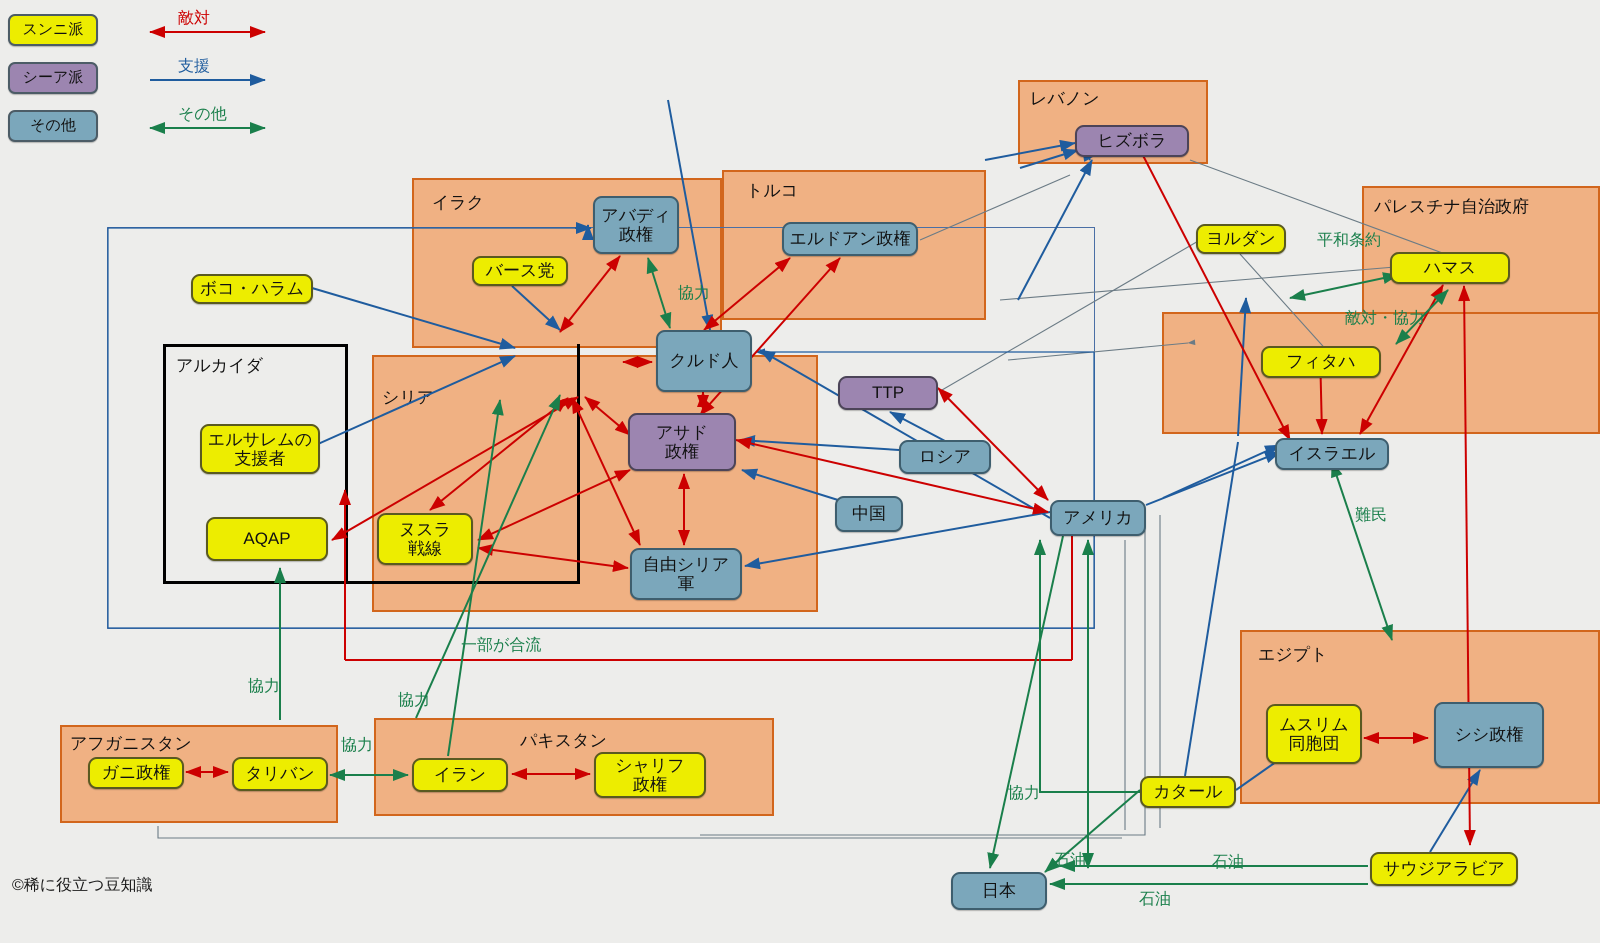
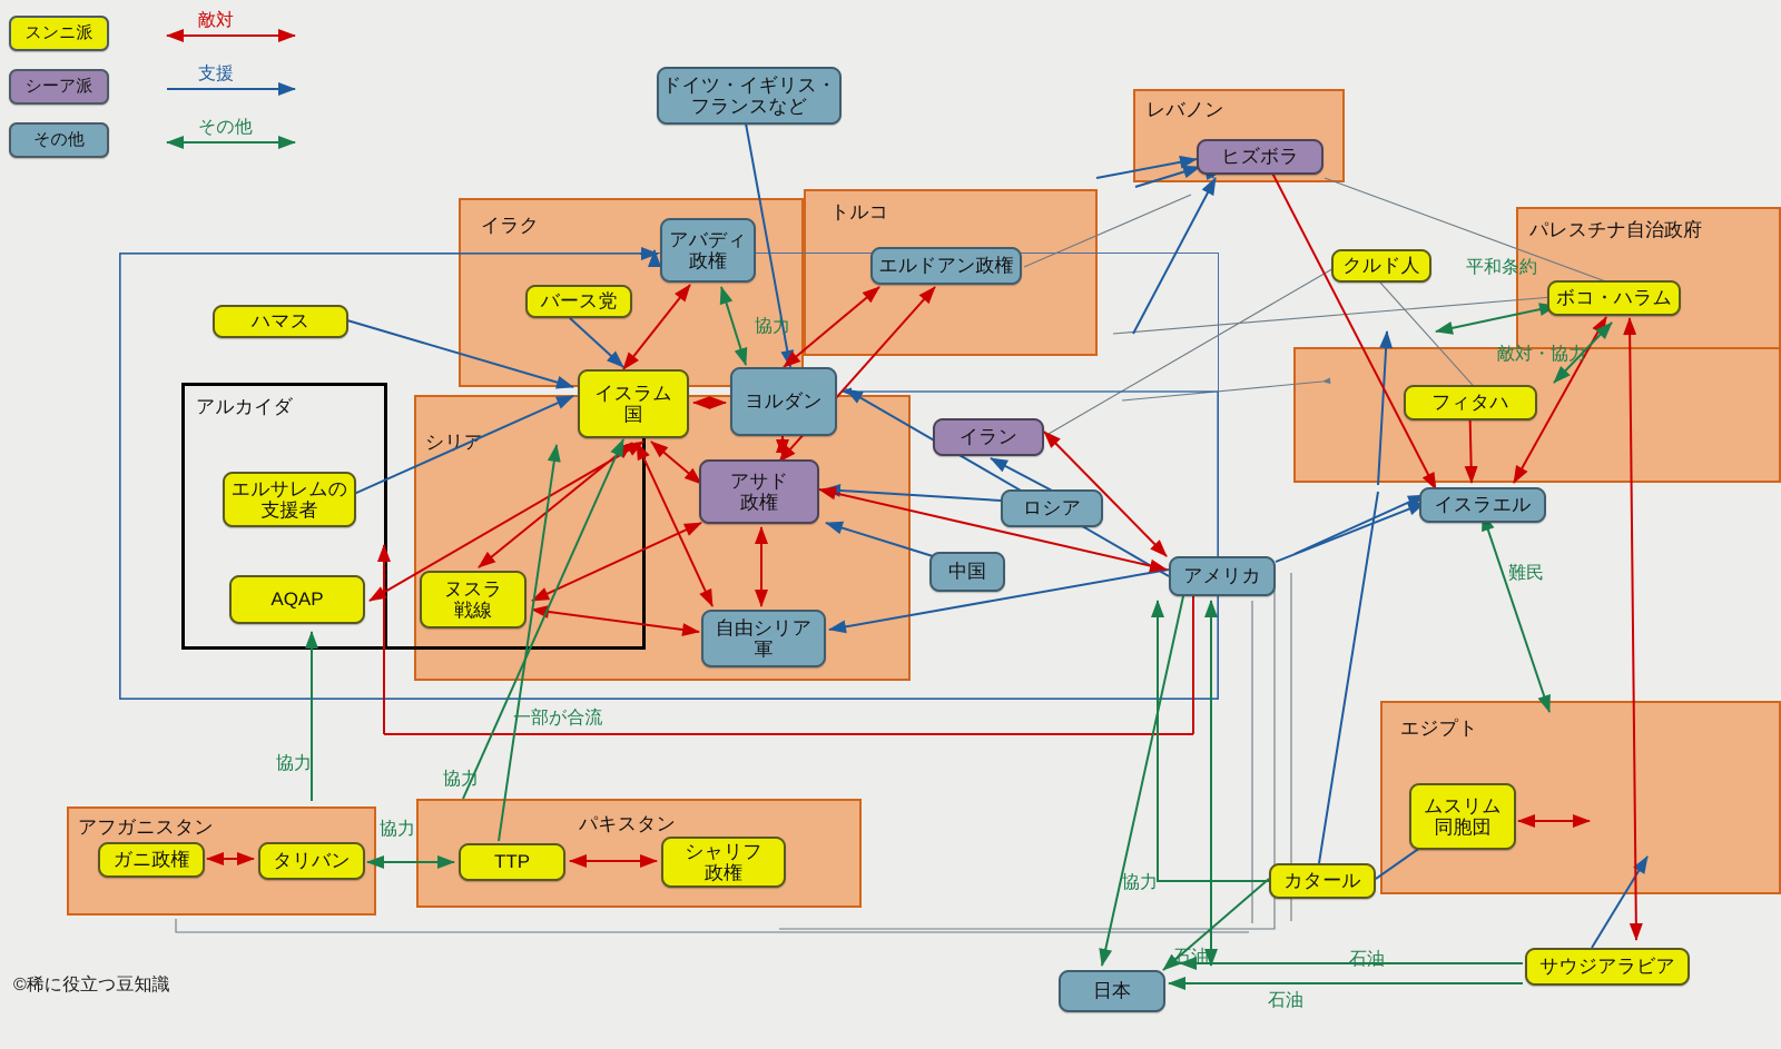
  イラク
  トルコ
  シリア
  レバノン
  パレスチナ自治政府
  エジプト
  アフガニスタン
  パキスタン
  アルカイダ
+ ドイツ・イギリス・
+ フランスなど
  アバディ
  政権
  バース党
  エルドアン政権
+ イスラム
+ 国
- クルド人
+ ヨルダン
- ボコ・ハラム
+ ハマス
  エルサレムの
  支援者
  AQAP
  ヌスラ
  戦線
  アサド
  政権
  自由シリア
  軍
- TTP
+ イラン
  ロシア
  中国
  ヒズボラ
- ヨルダン
+ クルド人
- ハマス
+ ボコ・ハラム
  フィタハ
  イスラエル
  アメリカ
  ムスリム
  同胞団
- シシ政権
  カタール
  サウジアラビア
  日本
  ガニ政権
  タリバン
- イラン
+ TTP
  シャリフ
  政権
  協力
  平和条約
  敵対・協力
  難民
  一部が合流
  協力
  協力
  協力
  協力
  石油
  石油
  石油
  スンニ派
  シーア派
  その他
  敵対
  支援
  その他
  ©稀に役立つ豆知識
